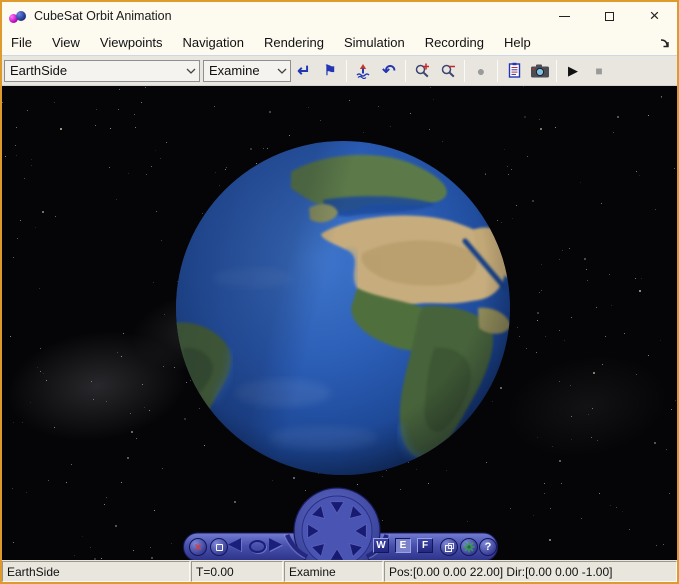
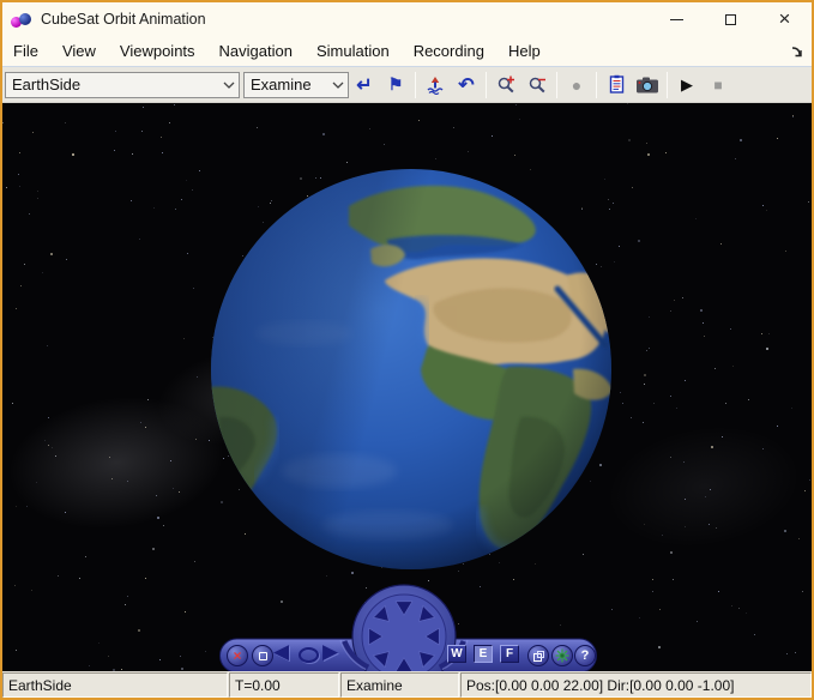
  CubeSat Orbit Animation
  ×
  File
  View
  Viewpoints
  Navigation
- Rendering
  Simulation
  Recording
  Help
  EarthSide
  Examine
  ↵
  ⚑
  ↶
  ●
  ▶
  ■
  ×
  ◀
  ▶
  W
  E
  F
  ?
  EarthSide
  T=0.00
  Examine
  Pos:[0.00 0.00 22.00] Dir:[0.00 0.00 -1.00]
